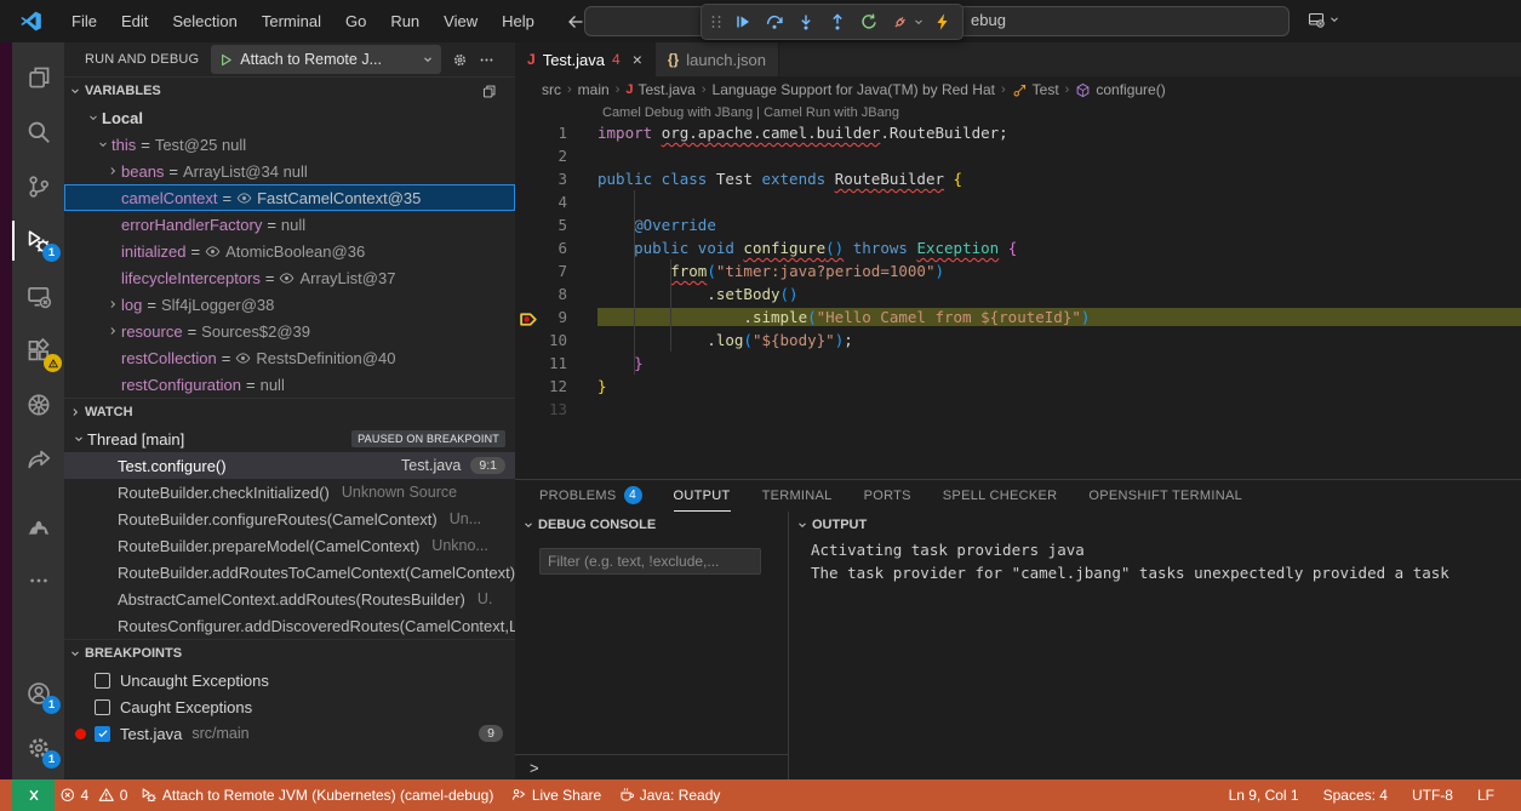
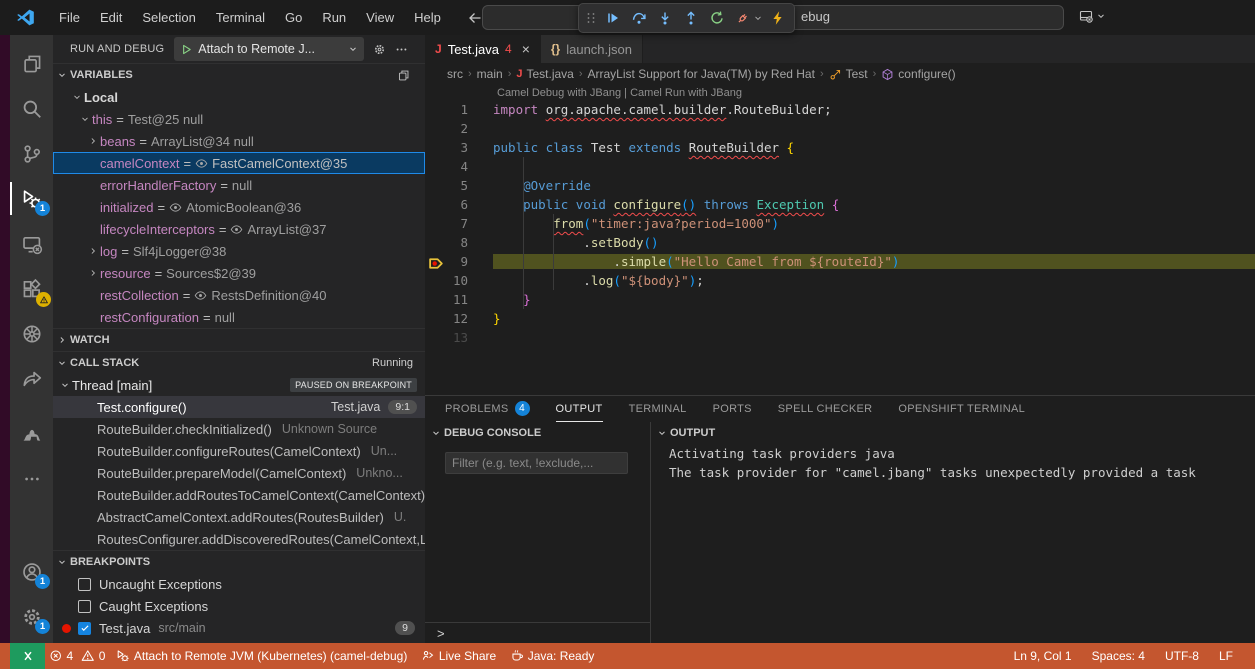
  File
  Edit
  Selection
  Terminal
  Go
  Run
  View
  Help
  ebug
  1
  1
  1
  RUN AND DEBUG
  Attach to Remote J...
  VARIABLES
  Local
  this
  =
  Test@25 null
  beans
  =
  ArrayList@34 null
  camelContext
  =
  FastCamelContext@35
  errorHandlerFactory
  =
  null
  initialized
  =
  AtomicBoolean@36
  lifecycleInterceptors
  =
  ArrayList@37
  log
  =
  Slf4jLogger@38
  resource
  =
  Sources$2@39
  restCollection
  =
  RestsDefinition@40
  restConfiguration
  =
  null
  WATCH
+ CALL STACK
+ Running
  Thread [main]
  PAUSED ON BREAKPOINT
  Test.configure()
  Test.java
  9:1
  RouteBuilder.checkInitialized()
  Unknown Source
  RouteBuilder.configureRoutes(CamelContext)
  Un...
  RouteBuilder.prepareModel(CamelContext)
  Unkno...
  RouteBuilder.addRoutesToCamelContext(CamelContext)
  AbstractCamelContext.addRoutes(RoutesBuilder)
  U.
  RoutesConfigurer.addDiscoveredRoutes(CamelContext,L
  BREAKPOINTS
  Uncaught Exceptions
  Caught Exceptions
  Test.java
  src/main
  9
  J
  Test.java
  4
  ×
  {}
  launch.json
  src
  ›
  main
  ›
  J
  Test.java
  ›
- Language Support for Java(TM) by Red Hat
+ ArrayList Support for Java(TM) by Red Hat
  ›
  Test
  ›
  configure()
  Camel Debug with JBang | Camel Run with JBang
  1
  import org.apache.camel.builder.RouteBuilder;
  2
  3
  public class Test extends RouteBuilder {
  4
  5
  @Override
  6
  public void configure() throws Exception {
  7
  from("timer:java?period=1000")
  8
  .setBody()
  9
  .simple("Hello Camel from ${routeId}")
  10
  .log("${body}");
  11
  }
  12
  }
  13
  PROBLEMS
  4
  OUTPUT
  TERMINAL
  PORTS
  SPELL CHECKER
  OPENSHIFT TERMINAL
  DEBUG CONSOLE
  Filter (e.g. text, !exclude,...
  >
  OUTPUT
  Activating task providers java
  The task provider for "camel.jbang" tasks unexpectedly provided a task
  4
  0
  Attach to Remote JVM (Kubernetes) (camel-debug)
  Live Share
  Java: Ready
  Ln 9, Col 1
  Spaces: 4
  UTF-8
  LF
